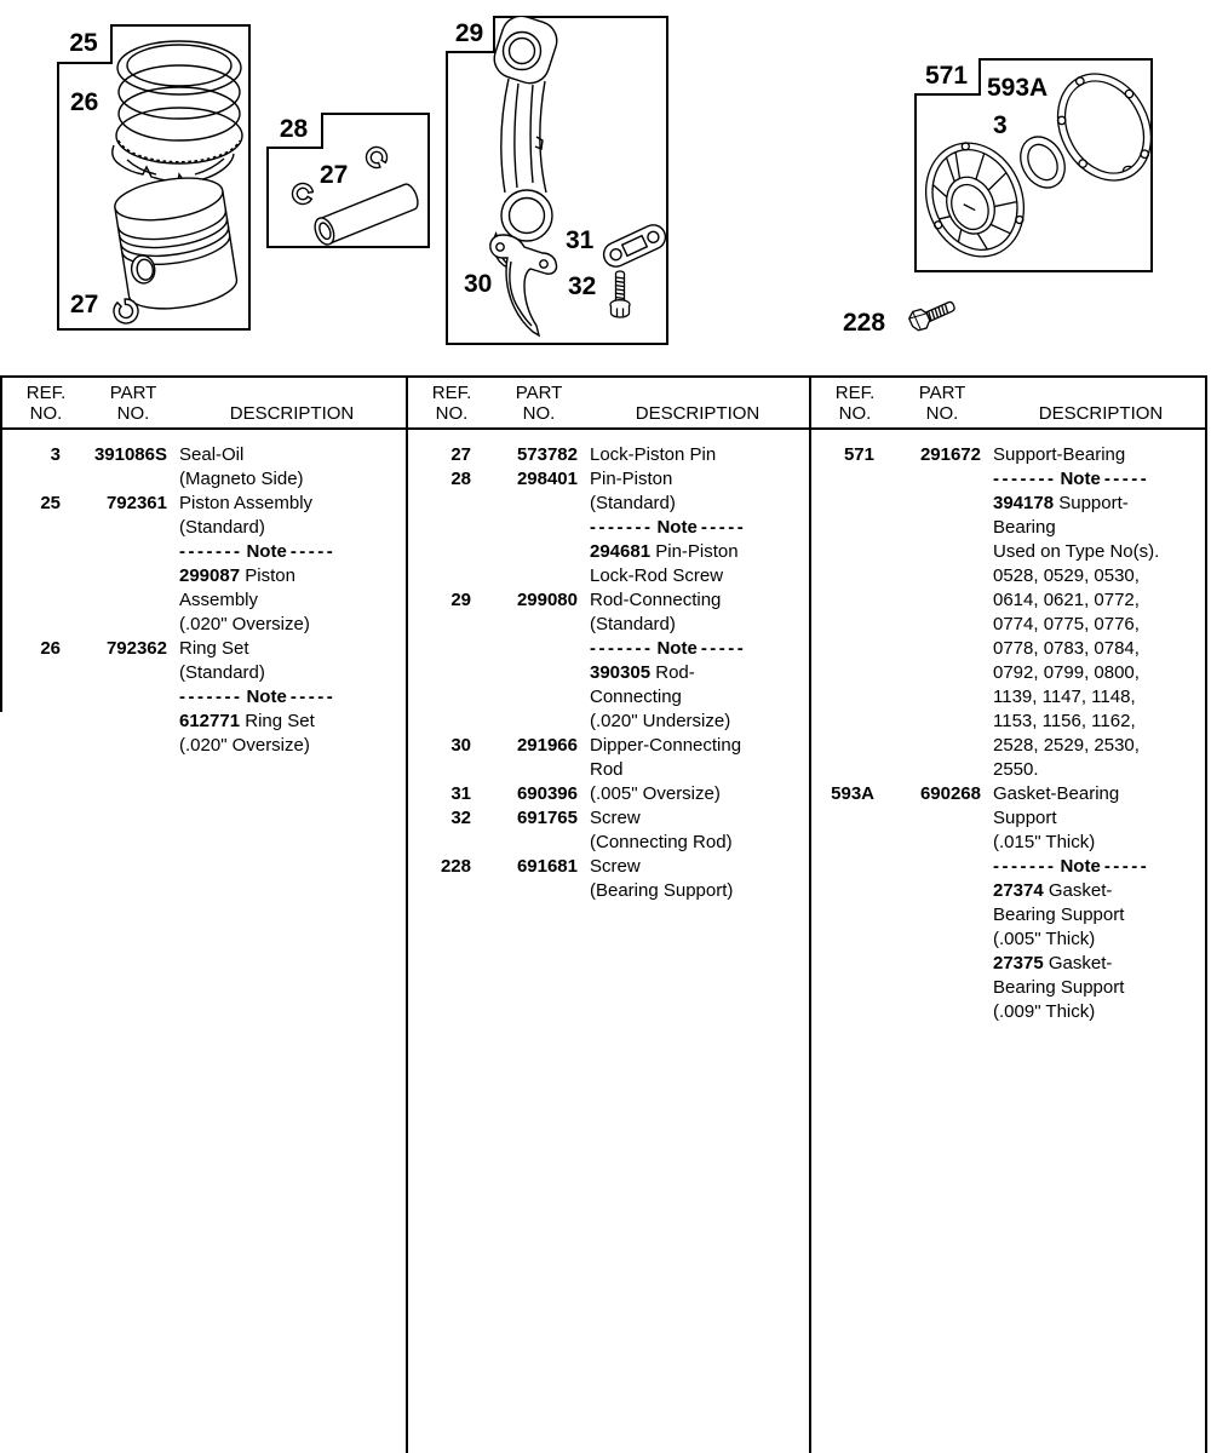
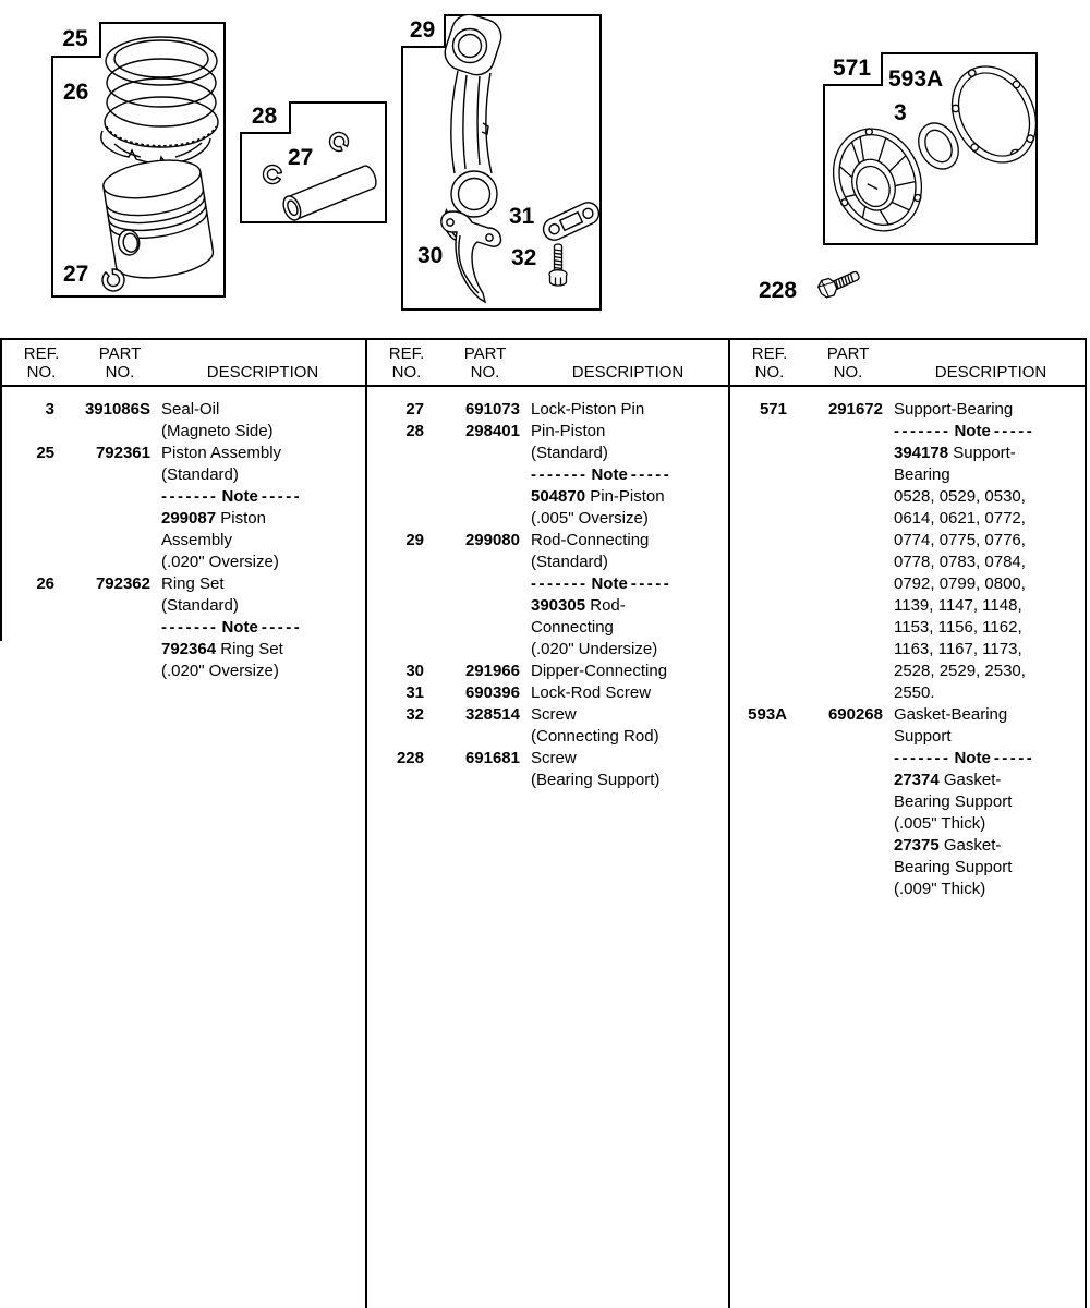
  25
  26
  27
  28
  27
  29
  30
  31
  32
  571
  593A
  3
  228
  REF.
  NO.
  PART
  NO.
  DESCRIPTION
  REF.
  NO.
  PART
  NO.
  DESCRIPTION
  REF.
  NO.
  PART
  NO.
  DESCRIPTION
  3
  391086S
  Seal-Oil
  (Magneto Side)
  25
  792361
  Piston Assembly
  (Standard)
  ------- Note -----
  299087 Piston
  Assembly
  (.020" Oversize)
  26
  792362
  Ring Set
  (Standard)
  ------- Note -----
- 612771 Ring Set
+ 792364 Ring Set
  (.020" Oversize)
  27
- 573782
+ 691073
  Lock-Piston Pin
  28
  298401
  Pin-Piston
  (Standard)
  ------- Note -----
- 294681 Pin-Piston
+ 504870 Pin-Piston
- Lock-Rod Screw
+ (.005" Oversize)
  29
  299080
  Rod-Connecting
  (Standard)
  ------- Note -----
  390305 Rod-
  Connecting
  (.020" Undersize)
  30
  291966
  Dipper-Connecting
- Rod
  31
  690396
- (.005" Oversize)
+ Lock-Rod Screw
  32
- 691765
+ 328514
  Screw
  (Connecting Rod)
  228
  691681
  Screw
  (Bearing Support)
  571
  291672
  Support-Bearing
  ------- Note -----
  394178 Support-
  Bearing
- Used on Type No(s).
  0528, 0529, 0530,
  0614, 0621, 0772,
  0774, 0775, 0776,
  0778, 0783, 0784,
  0792, 0799, 0800,
  1139, 1147, 1148,
  1153, 1156, 1162,
+ 1163, 1167, 1173,
  2528, 2529, 2530,
  2550.
  593A
  690268
  Gasket-Bearing
  Support
- (.015" Thick)
  ------- Note -----
  27374 Gasket-
  Bearing Support
  (.005" Thick)
  27375 Gasket-
  Bearing Support
  (.009" Thick)
